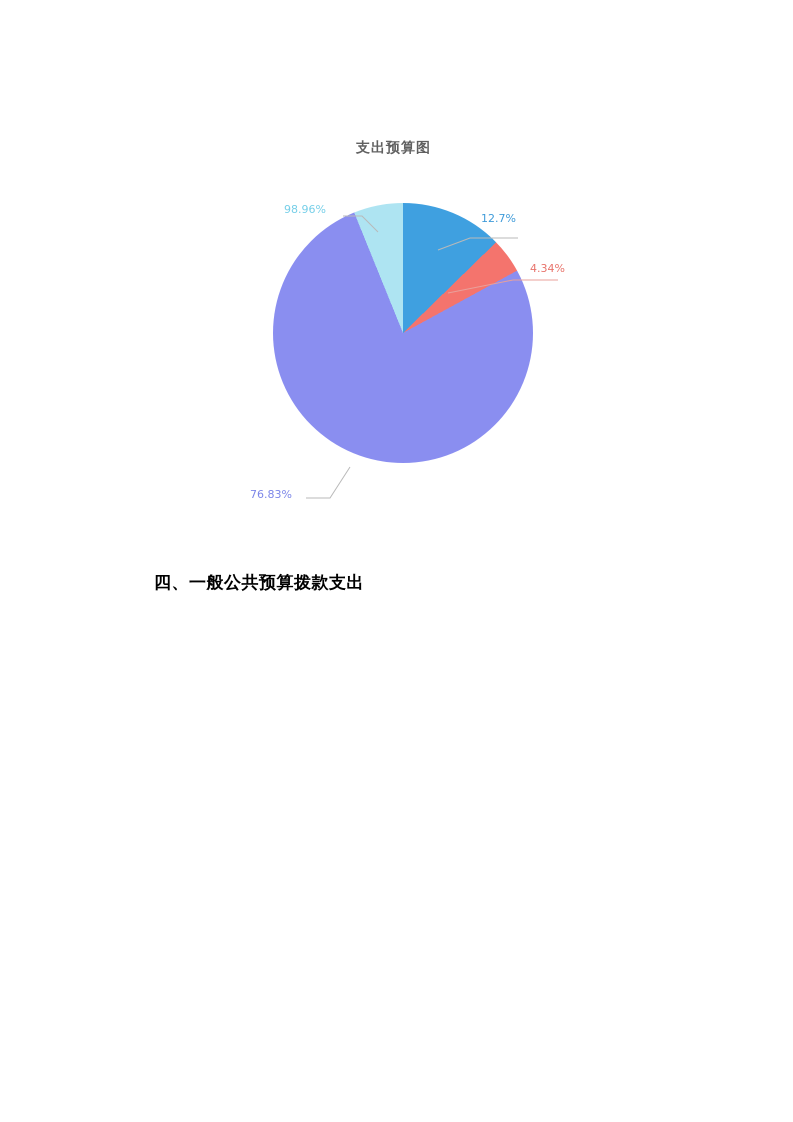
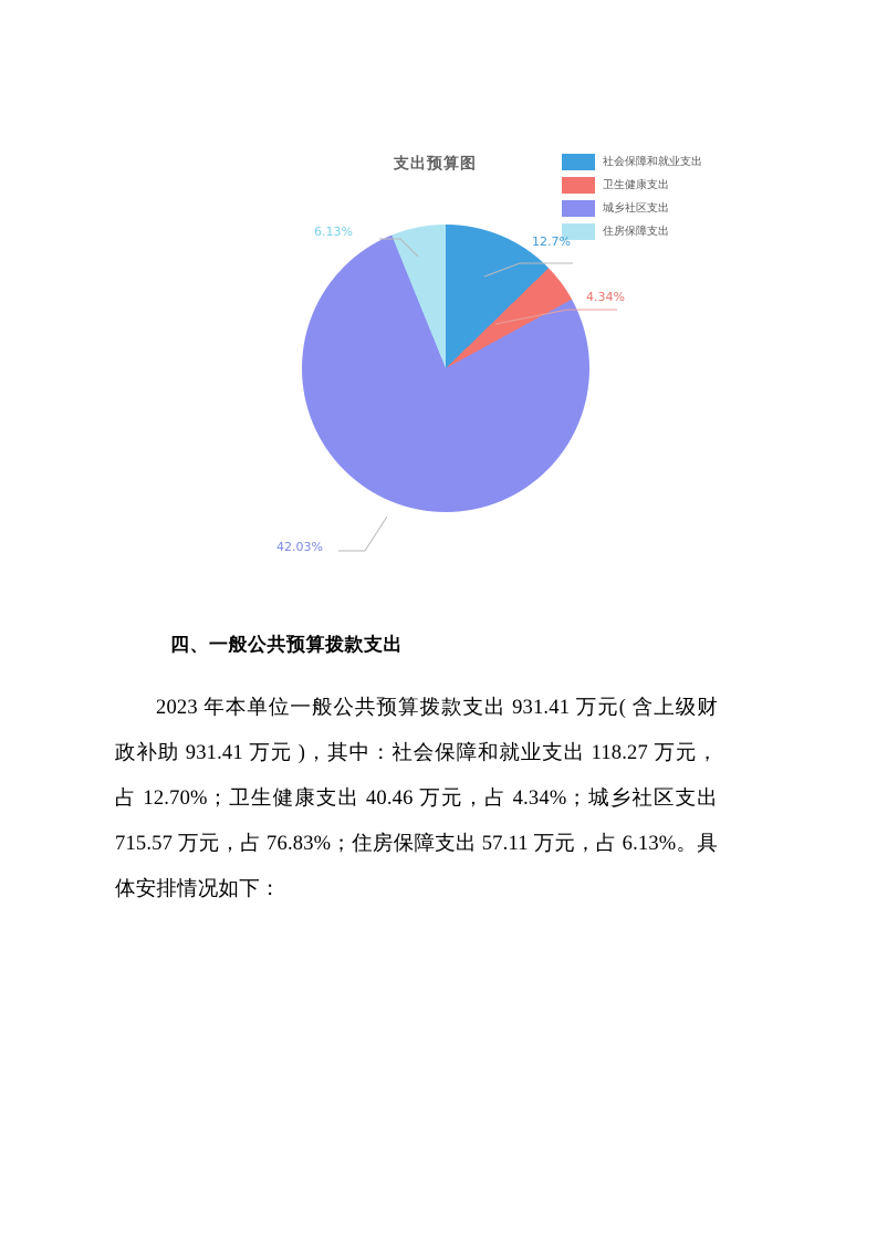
  支出预算图
+ 社会保障和就业支出
+ 卫生健康支出
+ 城乡社区支出
+ 住房保障支出
  12.7%
  4.34%
- 76.83%
+ 42.03%
- 98.96%
+ 6.13%
  四、一般公共预算拨款支出
+ 2023 年本单位一般公共预算拨款支出 931.41 万元( 含上级财政补助 931.41 万元 )，其中：社会保障和就业支出 118.27 万元，占 12.70%；卫生健康支出 40.46 万元，占 4.34%；城乡社区支出 715.57 万元，占 76.83%；住房保障支出 57.11 万元，占 6.13%。具体安排情况如下：
